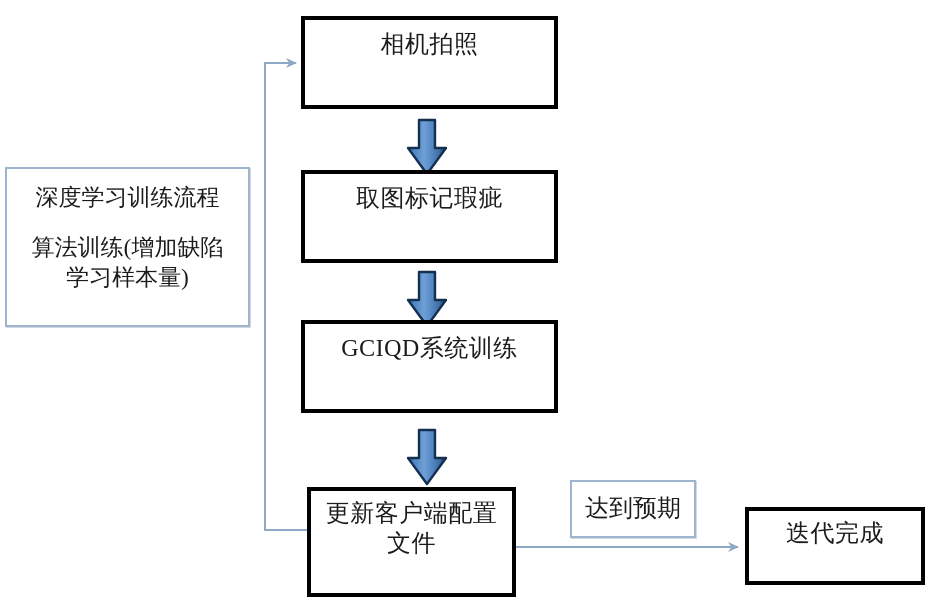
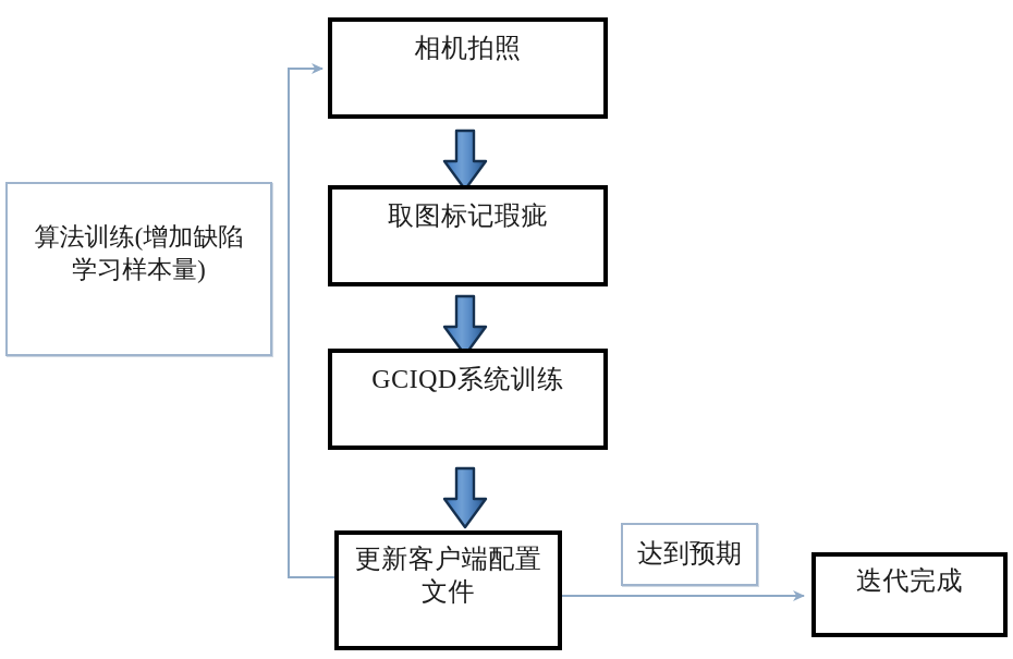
- 深度学习训练流程
  算法训练(增加缺陷
  学习样本量)
  相机拍照
  取图标记瑕疵
  GCIQD系统训练
  更新客户端配置
  文件
  达到预期
  迭代完成
